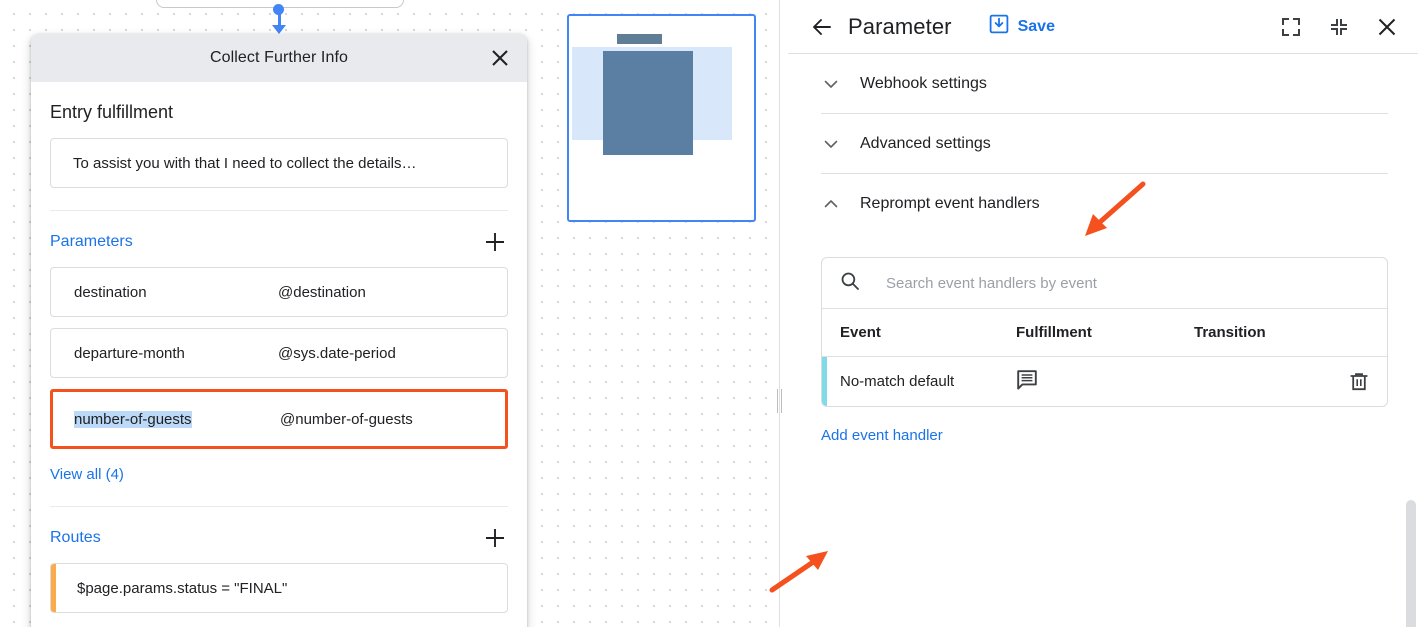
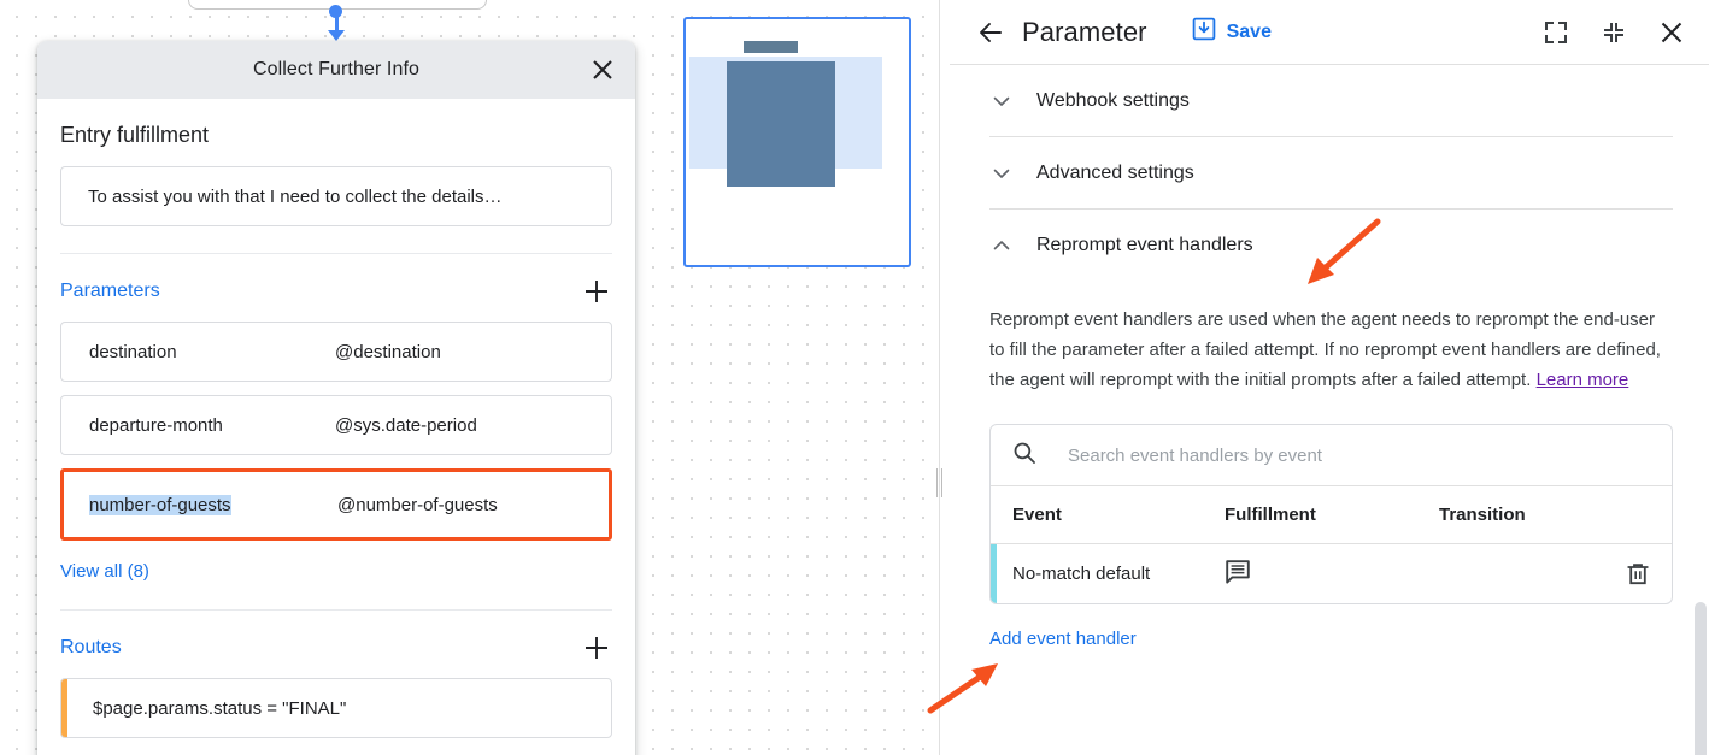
  Collect Further Info
  Entry fulfillment
  To assist you with that I need to collect the details…
  Parameters
  destination
  @destination
  departure-month
  @sys.date-period
  number-of-guests
  @number-of-guests
- View all (4)
+ View all (8)
  Routes
  $page.params.status = "FINAL"
  Parameter
  Save
  Webhook settings
  Advanced settings
  Reprompt event handlers
+ Reprompt event handlers are used when the agent needs to reprompt the end-user to fill the parameter after a failed attempt. If no reprompt event handlers are defined, the agent will reprompt with the initial prompts after a failed attempt. Learn more
  Search event handlers by event
  Event
  Fulfillment
  Transition
  No-match default
  Add event handler
